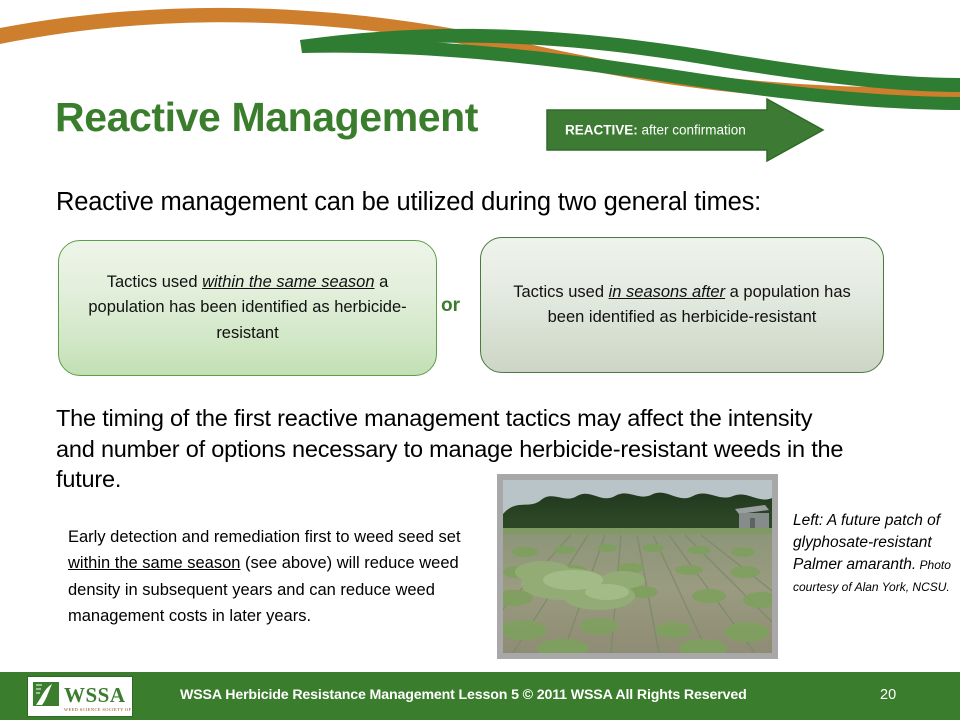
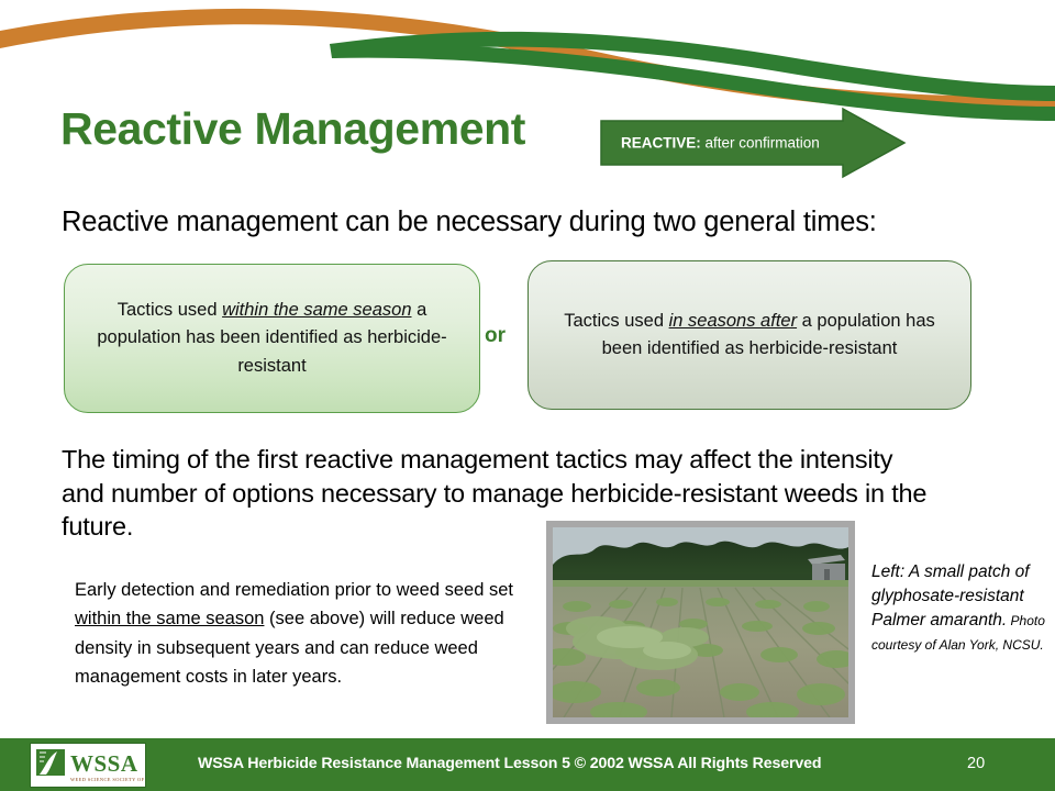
  Reactive Management
  REACTIVE: after confirmation
- Reactive management can be utilized during two general times:
+ Reactive management can be necessary during two general times:
  Tactics used within the same season a population has been identified as herbicide-resistant
  or
  Tactics used in seasons after a population has been identified as herbicide-resistant
  The timing of the first reactive management tactics may affect the intensity and number of options necessary to manage herbicide-resistant weeds in the future.
- Early detection and remediation first to weed seed set within the same season (see above) will reduce weed density in subsequent years and can reduce weed management costs in later years.
+ Early detection and remediation prior to weed seed set within the same season (see above) will reduce weed density in subsequent years and can reduce weed management costs in later years.
- Left: A future patch of glyphosate-resistant Palmer amaranth. Photo courtesy of Alan York, NCSU.
+ Left: A small patch of glyphosate-resistant Palmer amaranth. Photo courtesy of Alan York, NCSU.
  WSSA
- WSSA Herbicide Resistance Management Lesson 5 © 2011 WSSA All Rights Reserved
+ WSSA Herbicide Resistance Management Lesson 5 © 2002 WSSA All Rights Reserved
  20
